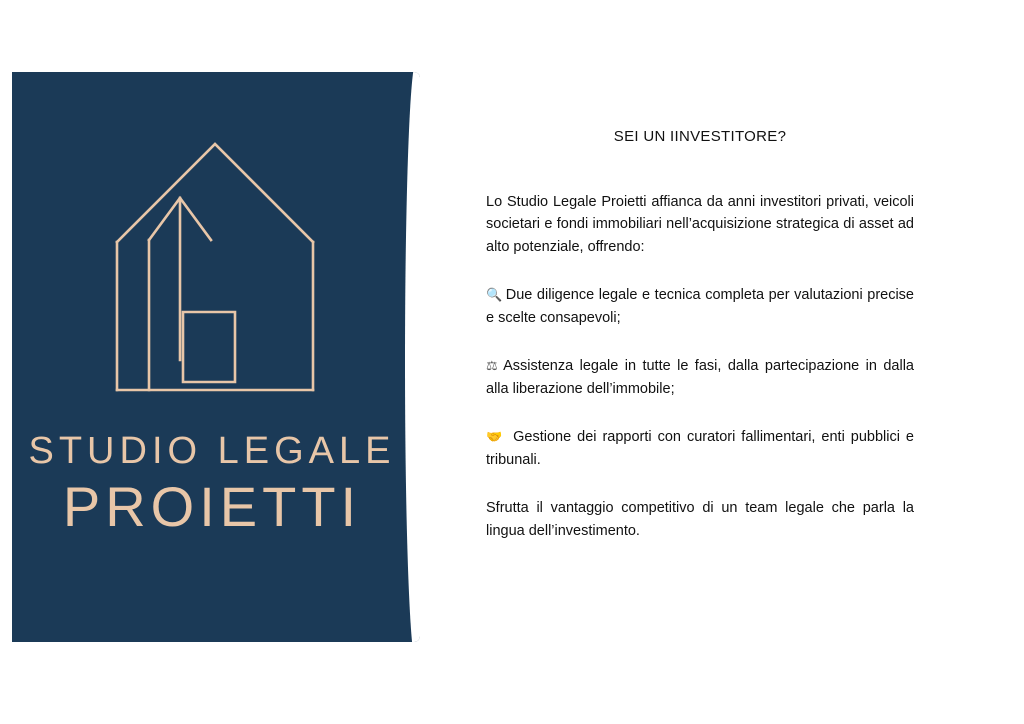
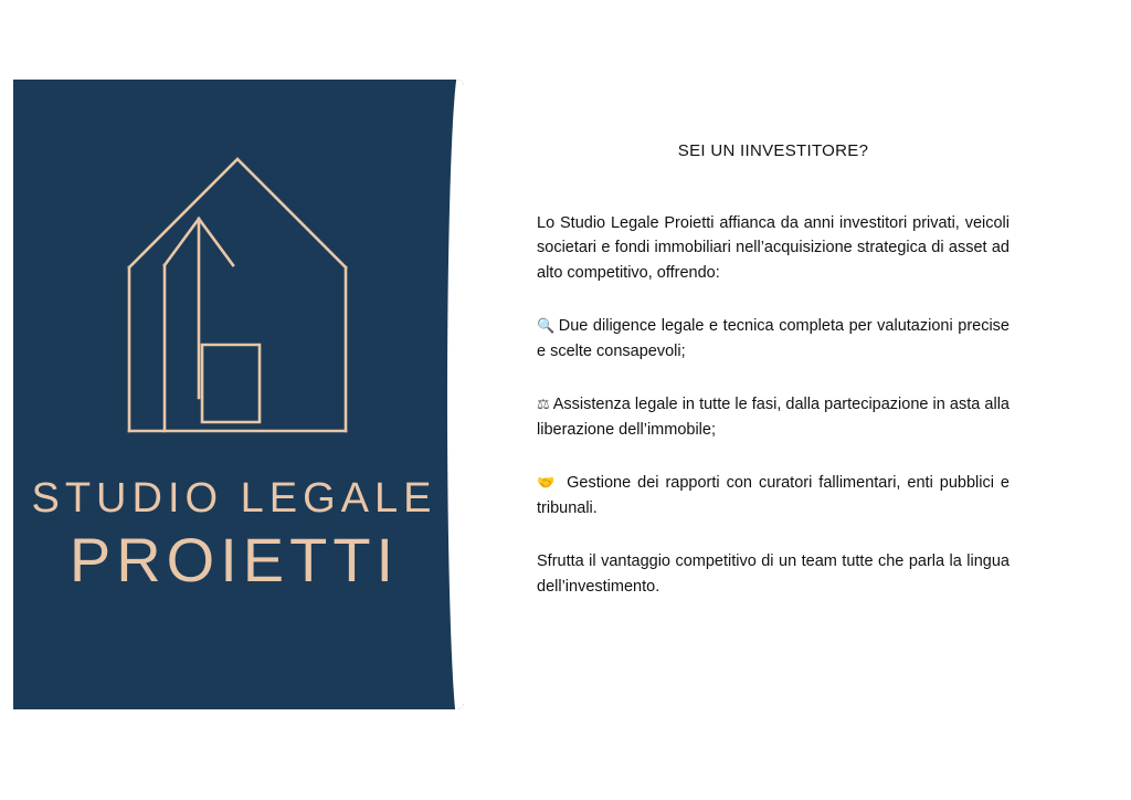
  STUDIO LEGALE
  PROIETTI
  SEI UN IINVESTITORE?
- Lo Studio Legale Proietti affianca da anni investitori privati, veicoli societari e fondi immobiliari nell’acquisizione strategica di asset ad alto potenziale, offrendo:
+ Lo Studio Legale Proietti affianca da anni investitori privati, veicoli societari e fondi immobiliari nell’acquisizione strategica di asset ad alto competitivo, offrendo:
  🔍 Due diligence legale e tecnica completa per valutazioni precise e scelte consapevoli;
- ⚖ Assistenza legale in tutte le fasi, dalla partecipazione in dalla alla liberazione dell’immobile;
+ ⚖ Assistenza legale in tutte le fasi, dalla partecipazione in asta alla liberazione dell’immobile;
  🤝 Gestione dei rapporti con curatori fallimentari, enti pubblici e tribunali.
- Sfrutta il vantaggio competitivo di un team legale che parla la lingua dell’investimento.
+ Sfrutta il vantaggio competitivo di un team tutte che parla la lingua dell’investimento.
